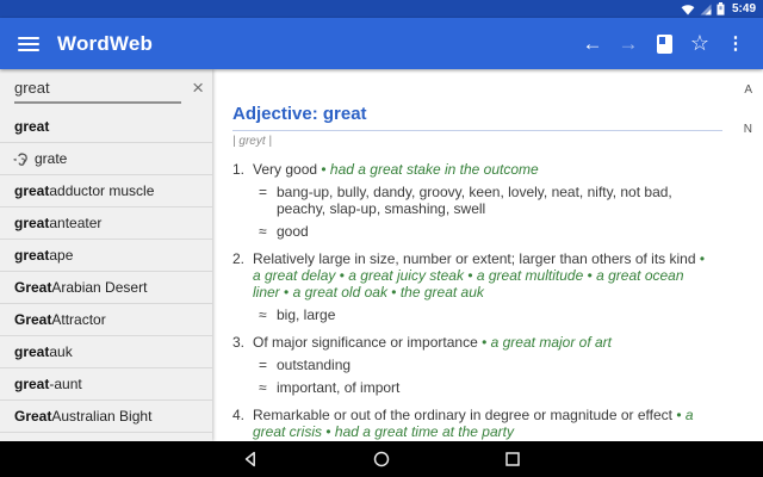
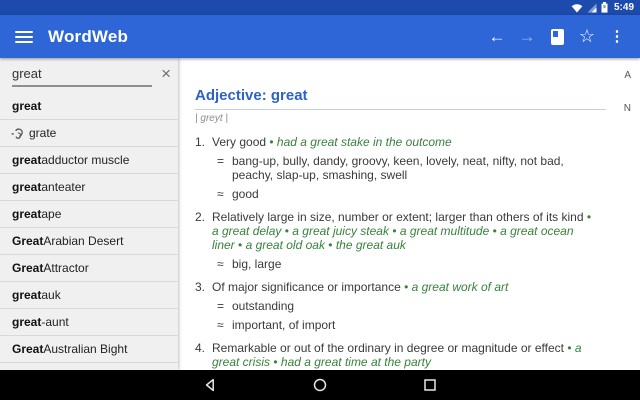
  5:49
  WordWeb
  ←
  →
  ☆
  ⋮
  great
  ×
  great
  grate
  great
  adductor muscle
  great
  anteater
  great
  ape
  Great
  Arabian Desert
  Great
  Attractor
  great
  auk
  great
  -aunt
  Great
  Australian Bight
  A
  N
  Adjective: great
  | greyt |
  1.
  Very good • had a great stake in the outcome
  =
  bang-up, bully, dandy, groovy, keen, lovely, neat, nifty, not bad, peachy, slap-up, smashing, swell
  ≈
  good
  2.
  Relatively large in size, number or extent; larger than others of its kind • a great delay • a great juicy steak • a great multitude • a great ocean liner • a great old oak • the great auk
  ≈
  big, large
  3.
- Of major significance or importance • a great major of art
+ Of major significance or importance • a great work of art
  =
  outstanding
  ≈
  important, of import
  4.
  Remarkable or out of the ordinary in degree or magnitude or effect • a great crisis • had a great time at the party
